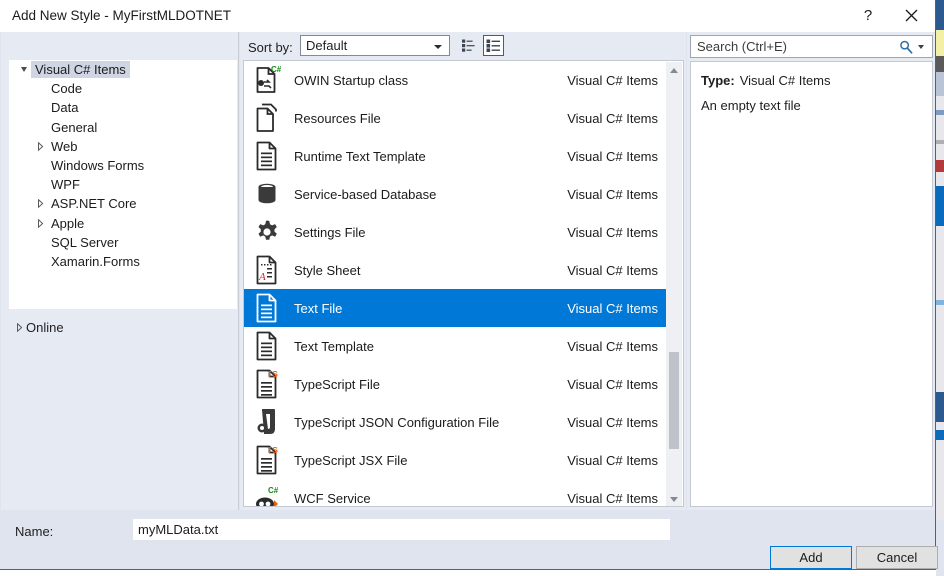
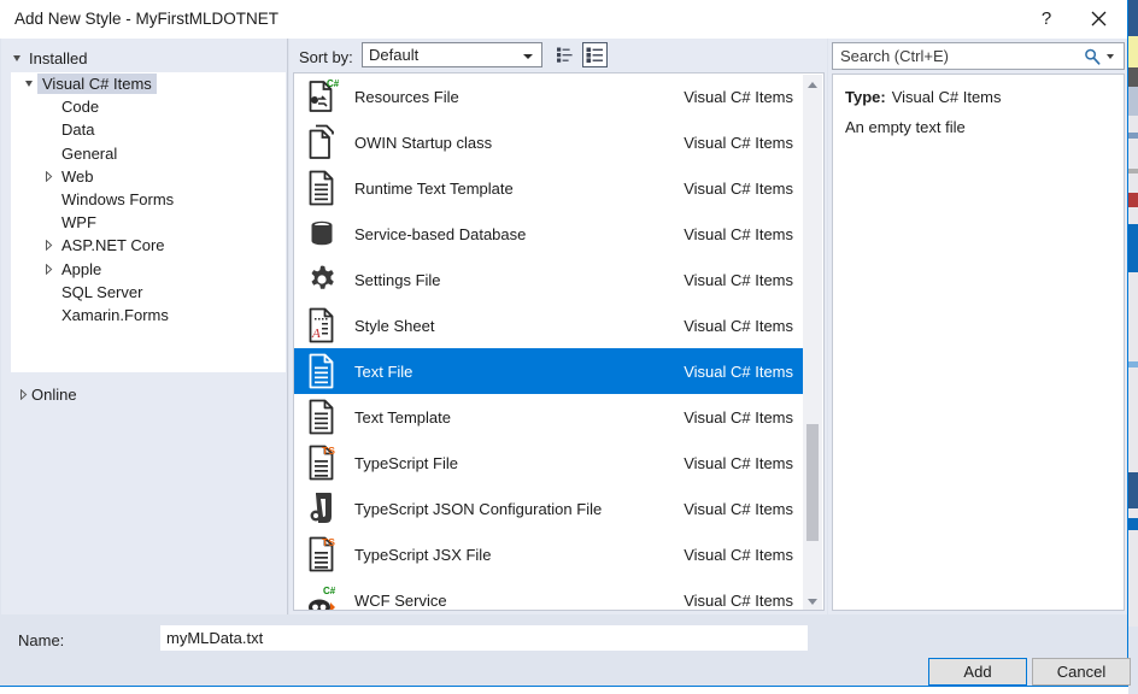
  Add New Style - MyFirstMLDOTNET
  ?
+ Installed
  Visual C# Items
  Code
  Data
  General
  Web
  Windows Forms
  WPF
  ASP.NET Core
  Apple
  SQL Server
  Xamarin.Forms
  Online
  Sort by:
  Default
  C#
- OWIN Startup class
+ Resources File
  Visual C# Items
- Resources File
+ OWIN Startup class
  Visual C# Items
  Runtime Text Template
  Visual C# Items
  Service-based Database
  Visual C# Items
  Settings File
  Visual C# Items
  A
  Style Sheet
  Visual C# Items
  Text File
  Visual C# Items
  Text Template
  Visual C# Items
  TS
  TypeScript File
  Visual C# Items
  TypeScript JSON Configuration File
  Visual C# Items
  TS
  TypeScript JSX File
  Visual C# Items
  C#
  WCF Service
  Visual C# Items
  Search (Ctrl+E)
  Type: Visual C# Items
  An empty text file
  Name:
  myMLData.txt
  Add
  Cancel
